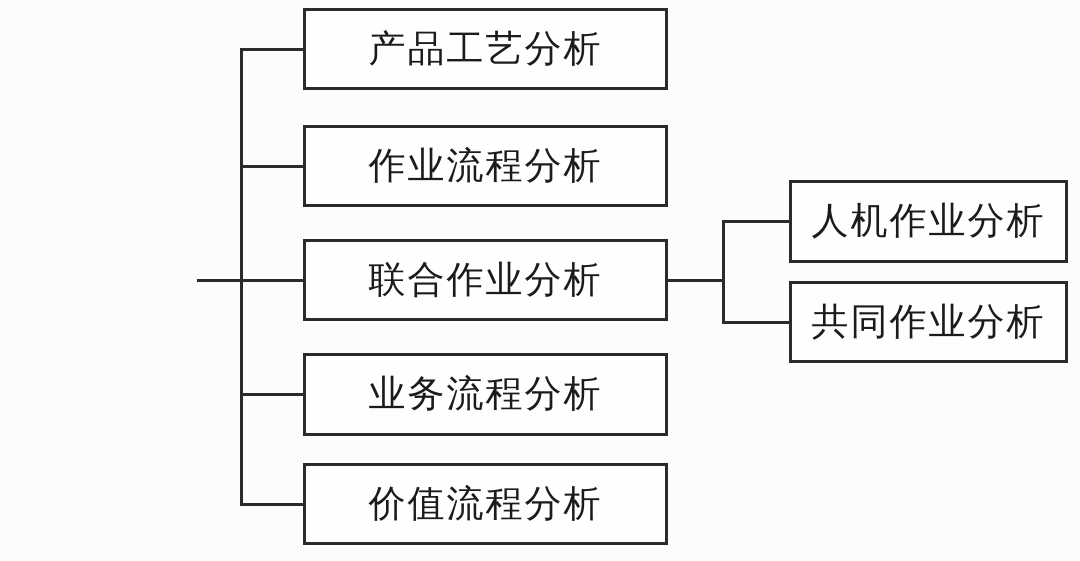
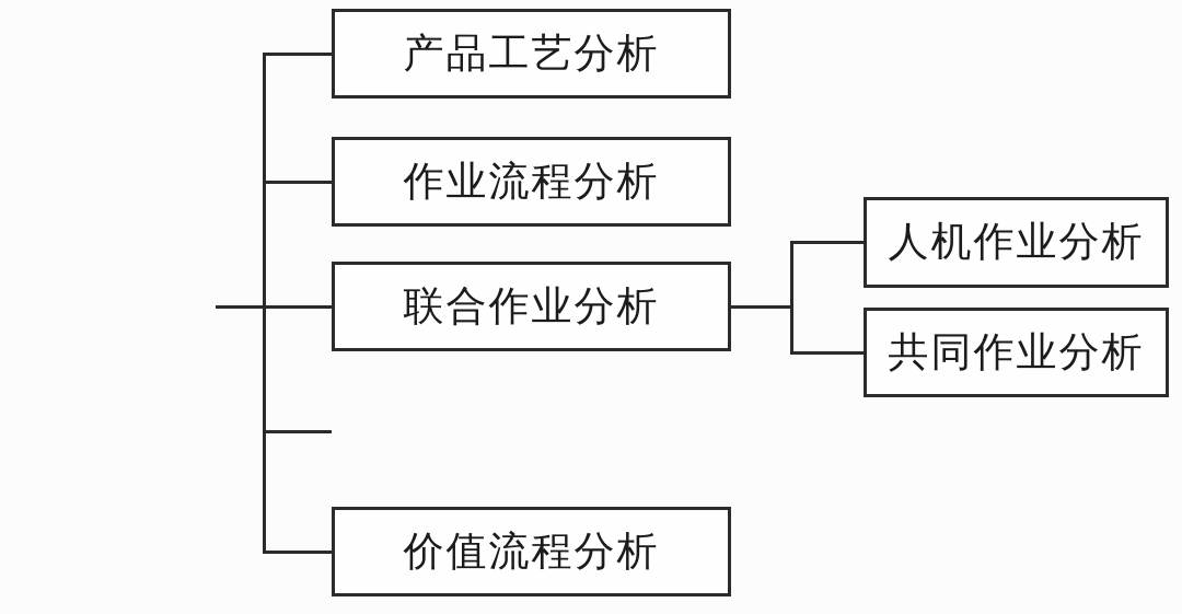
  产品工艺分析
  作业流程分析
  联合作业分析
- 业务流程分析
  价值流程分析
  人机作业分析
  共同作业分析
